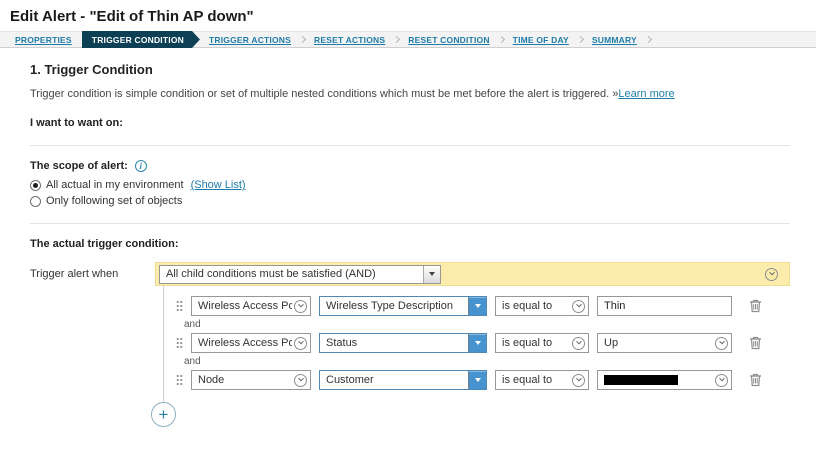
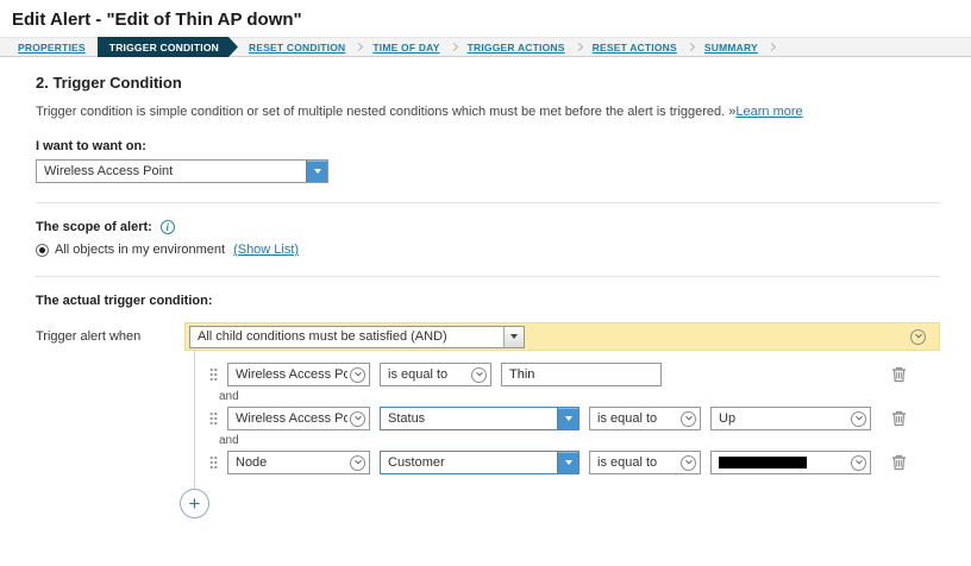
  Edit Alert - "Edit of Thin AP down"
  PROPERTIES
  TRIGGER CONDITION
- TRIGGER ACTIONS
+ RESET CONDITION
- RESET ACTIONS
+ TIME OF DAY
- RESET CONDITION
+ TRIGGER ACTIONS
- TIME OF DAY
+ RESET ACTIONS
  SUMMARY
- 1. Trigger Condition
+ 2. Trigger Condition
  Trigger condition is simple condition or set of multiple nested conditions which must be met before the alert is triggered. »Learn more
  I want to want on:
+ Wireless Access Point
  The scope of alert:
  i
- All actual in my environment
+ All objects in my environment
  (Show List)
- Only following set of objects
  The actual trigger condition:
  Trigger alert when
  All child conditions must be satisfied (AND)
  Wireless Access Po
- Wireless Type Description
  is equal to
  Thin
  and
  Wireless Access Po
  Status
  is equal to
  Up
  and
  Node
  Customer
  is equal to
  +
